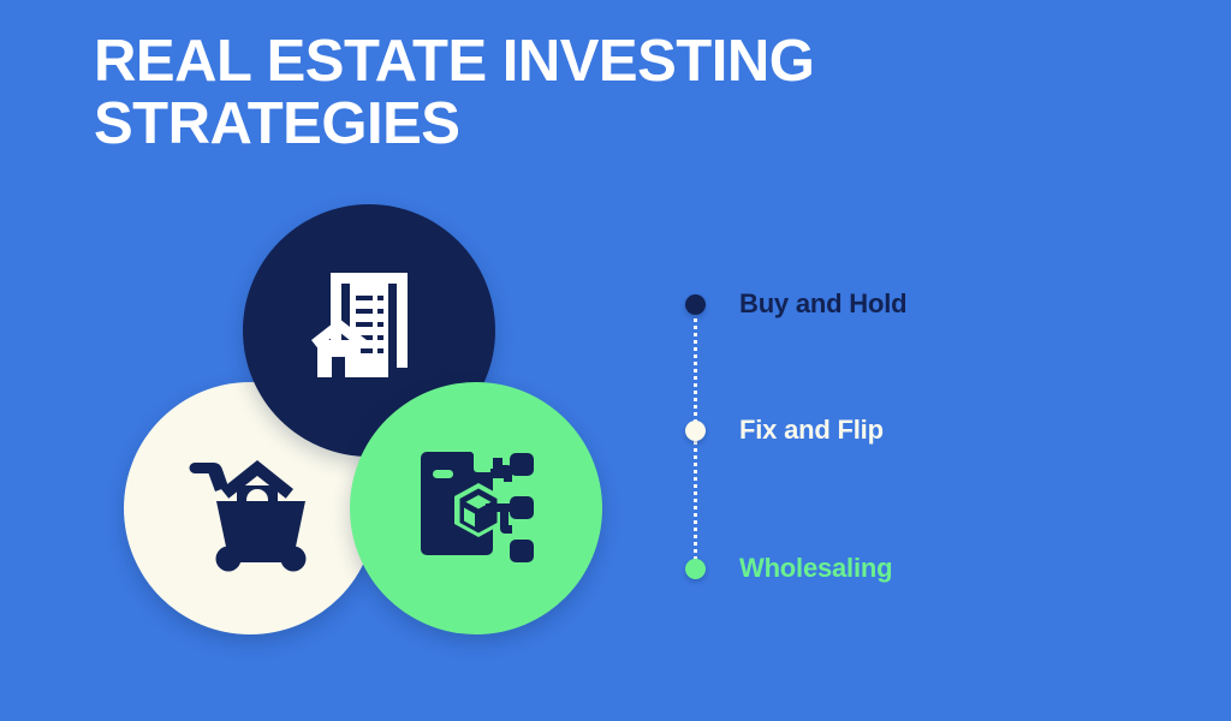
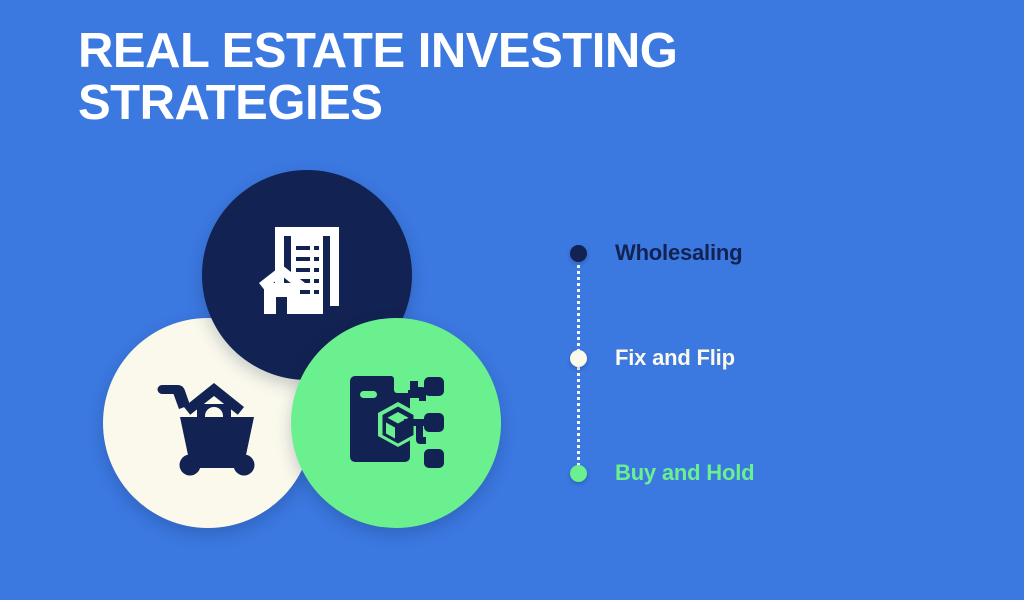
  REAL ESTATE INVESTING
  STRATEGIES
- Buy and Hold
+ Wholesaling
  Fix and Flip
- Wholesaling
+ Buy and Hold
